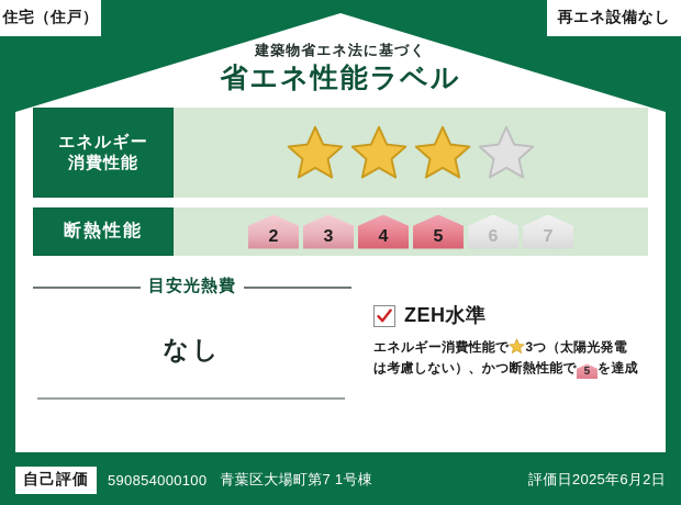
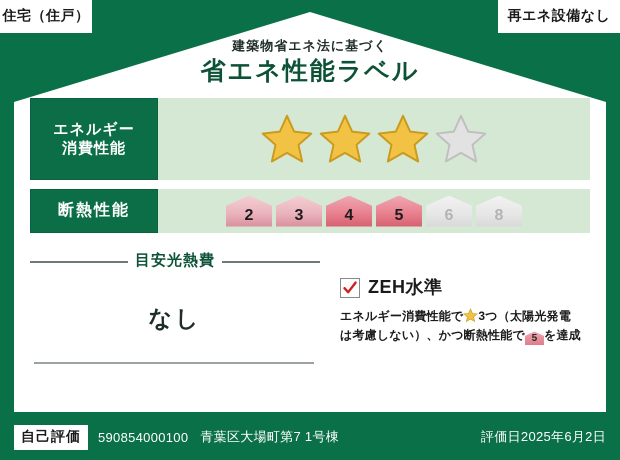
  住宅（住戸）
  再エネ設備なし
  建築物省エネ法に基づく
  省エネ性能ラベル
  エネルギー
  消費性能
  断熱性能
  2
  3
  4
  5
  6
- 7
+ 8
  目安光熱費
  なし
  ZEH水準
  エネルギー消費性能で 3つ（太陽光発電
  は考慮しない）、かつ断熱性能で 5 を達成
  自己評価
  590854000100
  青葉区大場町第7 1号棟
  評価日2025年6月2日
